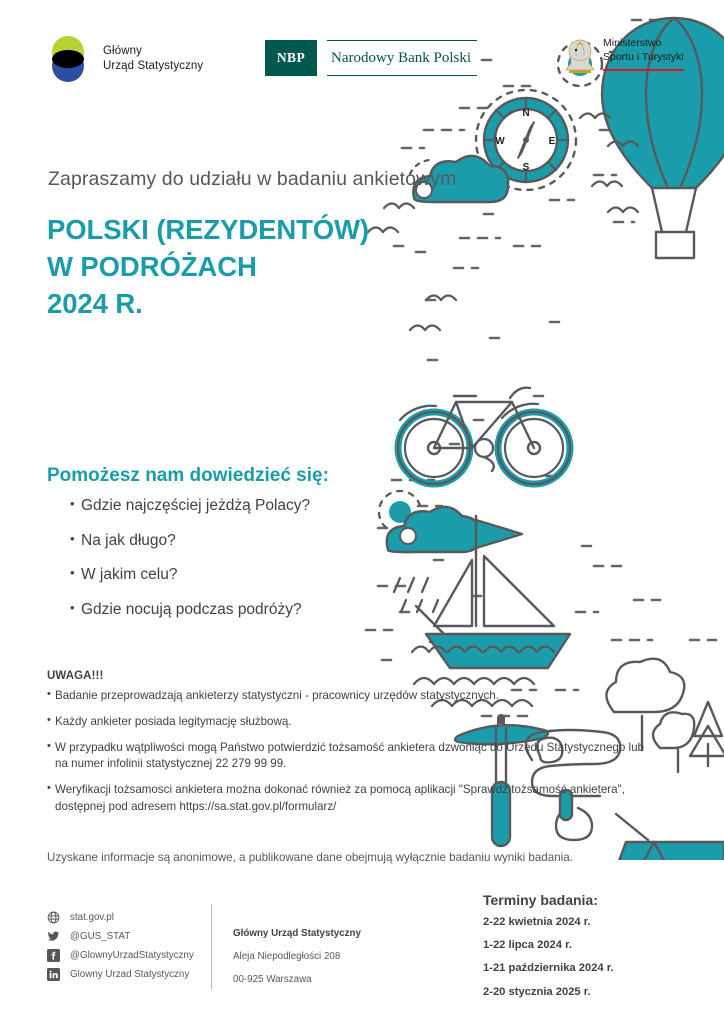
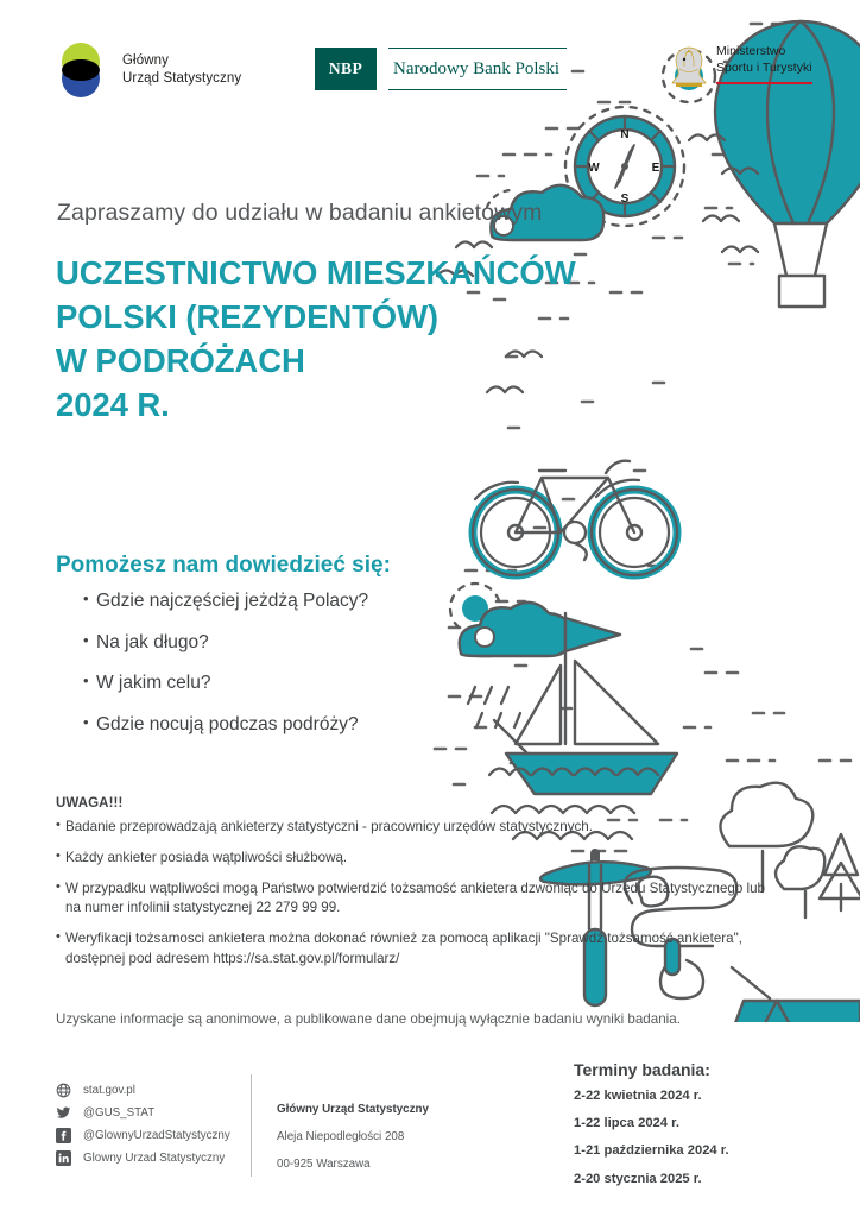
  N
  S
  E
  W
  Główny
  Urząd Statystyczny
  NBP
  Narodowy Bank Polski
  Ministerstwo
  Sportu i Turystyki
  Zapraszamy do udziału w badaniu ankietowym
+ UCZESTNICTWO MIESZKAŃCÓW
  POLSKI (REZYDENTÓW)
  W PODRÓŻACH
  2024 R.
  Pomożesz nam dowiedzieć się:
  Gdzie najczęściej jeżdżą Polacy?
  Na jak długo?
  W jakim celu?
  Gdzie nocują podczas podróży?
  UWAGA!!!
  Badanie przeprowadzają ankieterzy statystyczni - pracownicy urzędów statystycznych.
- Każdy ankieter posiada legitymację służbową.
+ Każdy ankieter posiada wątpliwości służbową.
  W przypadku wątpliwości mogą Państwo potwierdzić tożsamość ankietera dzwoniąc do Urzędu Statystycznego lub na numer infolinii statystycznej 22 279 99 99.
  Weryfikacji tożsamosci ankietera można dokonać również za pomocą aplikacji "Sprawdź tożsamość ankietera", dostępnej pod adresem https://sa.stat.gov.pl/formularz/
  Uzyskane informacje są anonimowe, a publikowane dane obejmują wyłącznie badaniu wyniki badania.
  stat.gov.pl
  @GUS_STAT
  @GlownyUrzadStatystyczny
  Glowny Urzad Statystyczny
  Główny Urząd Statystyczny
  Aleja Niepodległości 208
  00-925 Warszawa
  Terminy badania:
  2-22 kwietnia 2024 r.
  1-22 lipca 2024 r.
  1-21 października 2024 r.
  2-20 stycznia 2025 r.
